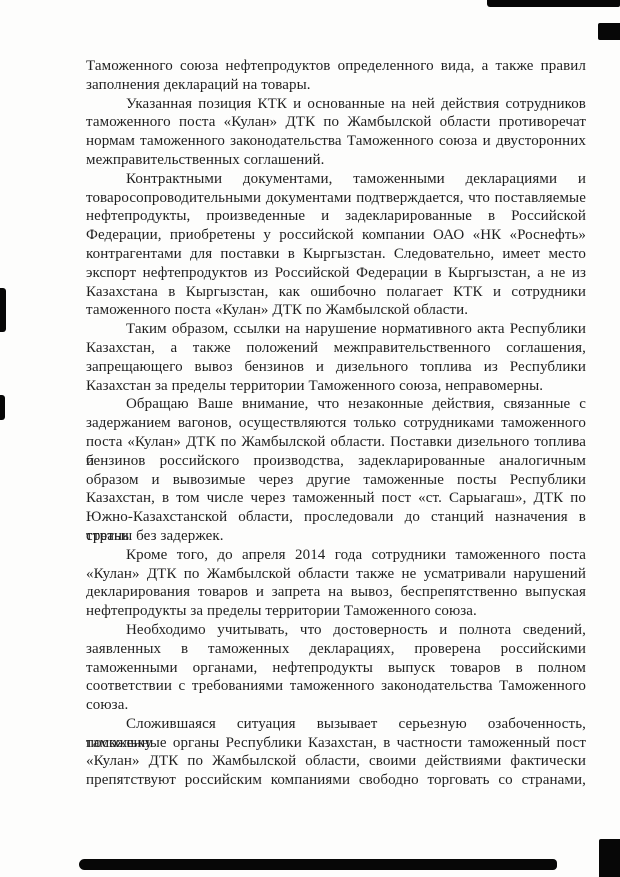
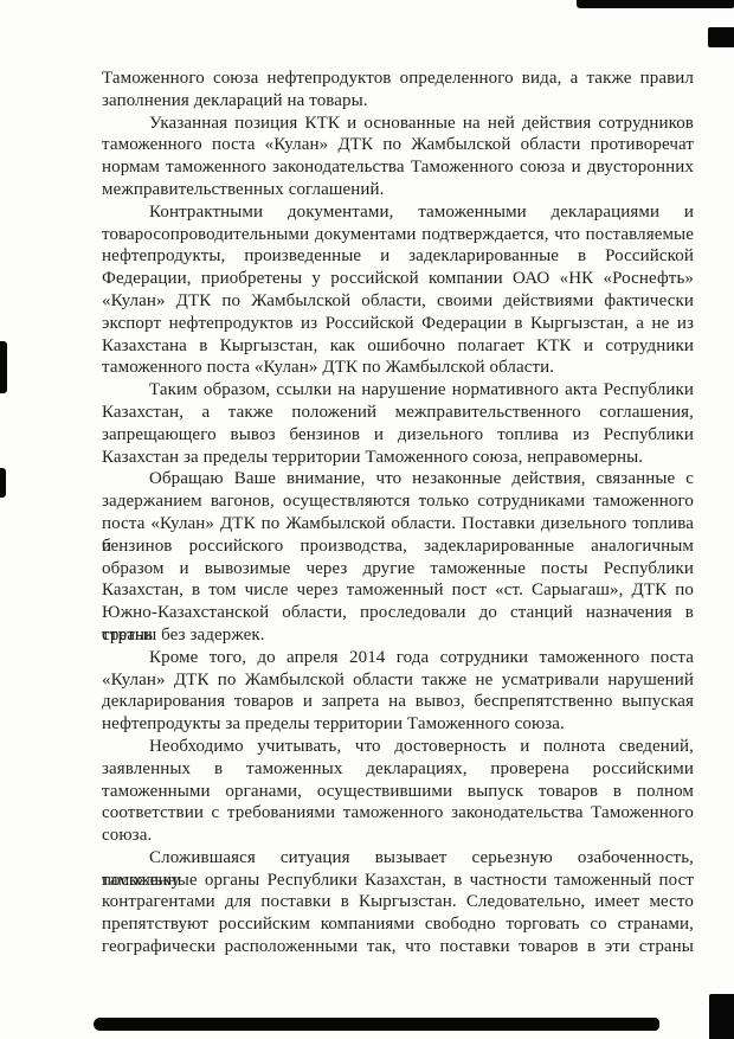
  Таможенного союза нефтепродуктов определенного вида, а также правил
  заполнения деклараций на товары.
  Указанная позиция КТК и основанные на ней действия сотрудников
  таможенного поста «Кулан» ДТК по Жамбылской области противоречат
  нормам таможенного законодательства Таможенного союза и двусторонних
  межправительственных соглашений.
  Контрактными документами, таможенными декларациями и
  товаросопроводительными документами подтверждается, что поставляемые
  нефтепродукты, произведенные и задекларированные в Российской
  Федерации, приобретены у российской компании ОАО «НК «Роснефть»
- контрагентами для поставки в Кыргызстан. Следовательно, имеет место
+ «Кулан» ДТК по Жамбылской области, своими действиями фактически
  экспорт нефтепродуктов из Российской Федерации в Кыргызстан, а не из
  Казахстана в Кыргызстан, как ошибочно полагает КТК и сотрудники
  таможенного поста «Кулан» ДТК по Жамбылской области.
  Таким образом, ссылки на нарушение нормативного акта Республики
  Казахстан, а также положений межправительственного соглашения,
  запрещающего вывоз бензинов и дизельного топлива из Республики
  Казахстан за пределы территории Таможенного союза, неправомерны.
  Обращаю Ваше внимание, что незаконные действия, связанные с
  задержанием вагонов, осуществляются только сотрудниками таможенного
  поста «Кулан» ДТК по Жамбылской области. Поставки дизельного топлива и
  бензинов российского производства, задекларированные аналогичным
  образом и вывозимые через другие таможенные посты Республики
  Казахстан, в том числе через таможенный пост «ст. Сарыагаш», ДТК по
  Южно-Казахстанской области, проследовали до станций назначения в третьи
  страны без задержек.
  Кроме того, до апреля 2014 года сотрудники таможенного поста
  «Кулан» ДТК по Жамбылской области также не усматривали нарушений
  декларирования товаров и запрета на вывоз, беспрепятственно выпуская
  нефтепродукты за пределы территории Таможенного союза.
  Необходимо учитывать, что достоверность и полнота сведений,
  заявленных в таможенных декларациях, проверена российскими
- таможенными органами, нефтепродукты выпуск товаров в полном
+ таможенными органами, осуществившими выпуск товаров в полном
  соответствии с требованиями таможенного законодательства Таможенного
  союза.
  Сложившаяся ситуация вызывает серьезную озабоченность, поскольку
  таможенные органы Республики Казахстан, в частности таможенный пост
- «Кулан» ДТК по Жамбылской области, своими действиями фактически
+ контрагентами для поставки в Кыргызстан. Следовательно, имеет место
  препятствуют российским компаниями свободно торговать со странами,
+ географически расположенными так, что поставки товаров в эти страны
